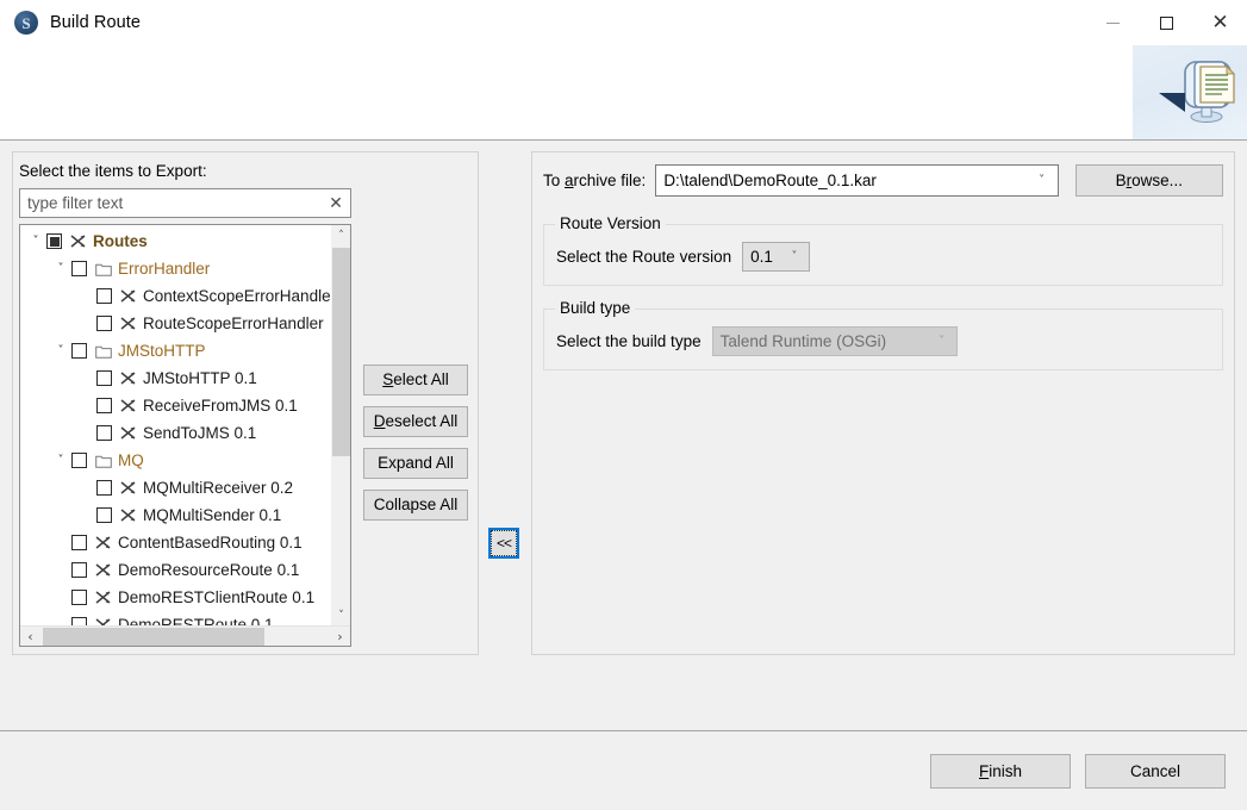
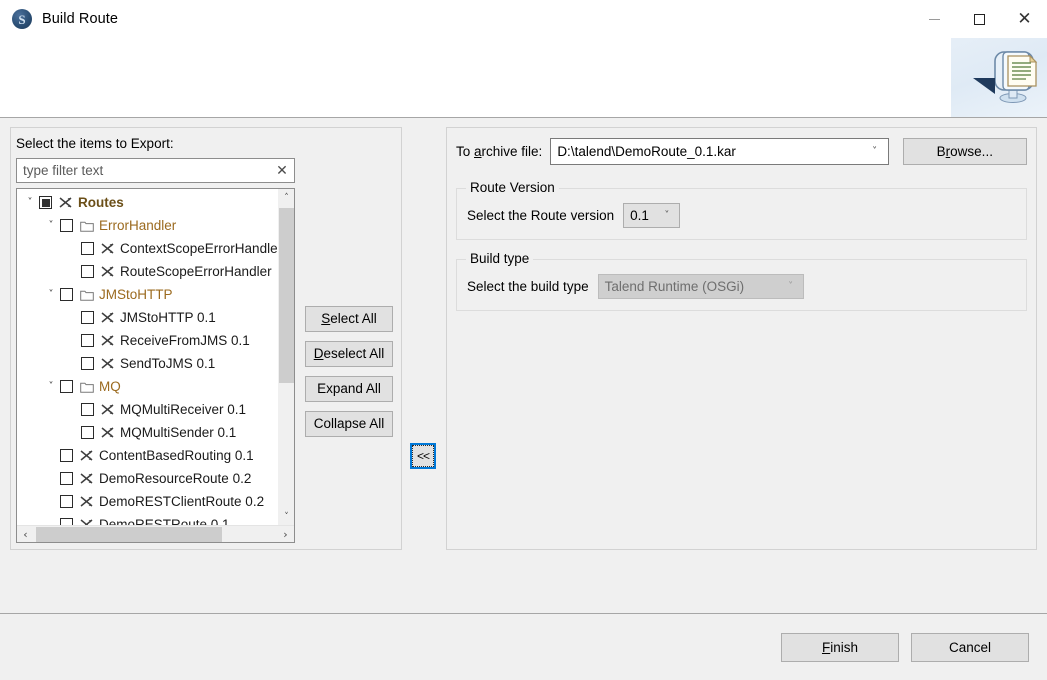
  S
  Build Route
  ✕
  Select the items to Export:
  type filter text
  ✕
  ˅
  Routes
  ˅
  ErrorHandler
  ContextScopeErrorHandle
  RouteScopeErrorHandler
  ˅
  JMStoHTTP
  JMStoHTTP 0.1
  ReceiveFromJMS 0.1
  SendToJMS 0.1
  ˅
  MQ
- MQMultiReceiver 0.2
+ MQMultiReceiver 0.1
  MQMultiSender 0.1
  ContentBasedRouting 0.1
- DemoResourceRoute 0.1
+ DemoResourceRoute 0.2
- DemoRESTClientRoute 0.1
+ DemoRESTClientRoute 0.2
  ˄
  ˅
  ‹
  ›
  Select All
  Deselect All
  Expand All
  Collapse All
  <<
  To archive file:
  D:\talend\DemoRoute_0.1.kar
  ˅
  Browse...
  Route Version
  Select the Route version
  0.1
  ˅
  Build type
  Select the build type
  Talend Runtime (OSGi)
  ˅
  Finish
  Cancel
